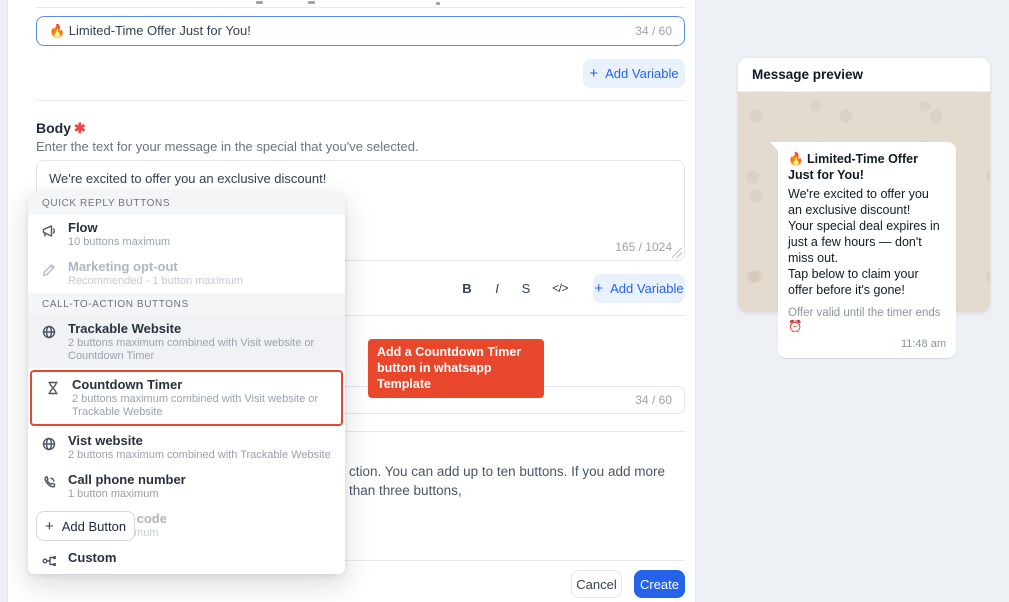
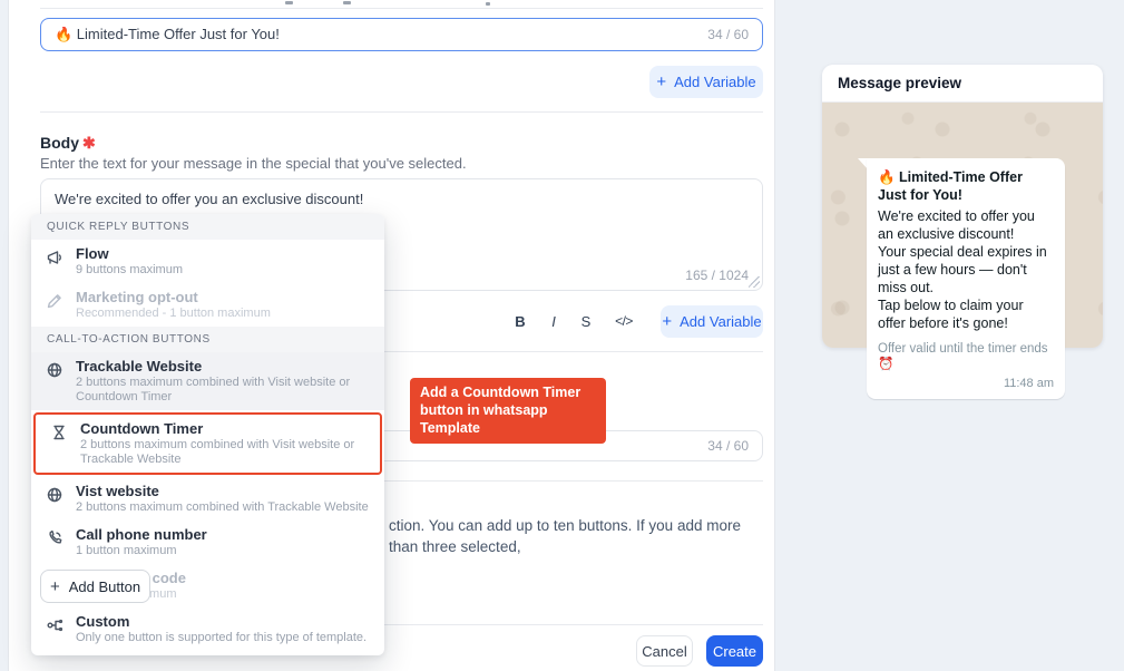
  🔥 Limited-Time Offer Just for You!
  34 / 60
  +
  Add Variable
  Body ✱
  Enter the text for your message in the special that you've selected.
  We're excited to offer you an exclusive discount!
  165 / 1024
  B
  I
  S
  </>
  +
  Add Variable
  34 / 60
- ction. You can add up to ten buttons. If you add more than three buttons,
+ ction. You can add up to ten buttons. If you add more than three selected,
  +
  Add Button
  Cancel
  Create
  QUICK REPLY BUTTONS
  Flow
- 10 buttons maximum
+ 9 buttons maximum
  Marketing opt-out
  Recommended - 1 button maximum
  CALL-TO-ACTION BUTTONS
  Trackable Website
  2 buttons maximum combined with Visit website or Countdown Timer
  Countdown Timer
  2 buttons maximum combined with Visit website or Trackable Website
  Vist website
  2 buttons maximum combined with Trackable Website
  Call phone number
  1 button maximum
  Custom
+ Only one button is supported for this type of template.
  Add a Countdown Timer button in whatsapp Template
  Message preview
  🔥 Limited-Time Offer Just for You!
  We're excited to offer you an exclusive discount!
  Your special deal expires in just a few hours — don't miss out.
  Tap below to claim your offer before it's gone!
  Offer valid until the timer ends ⏰
  11:48 am
